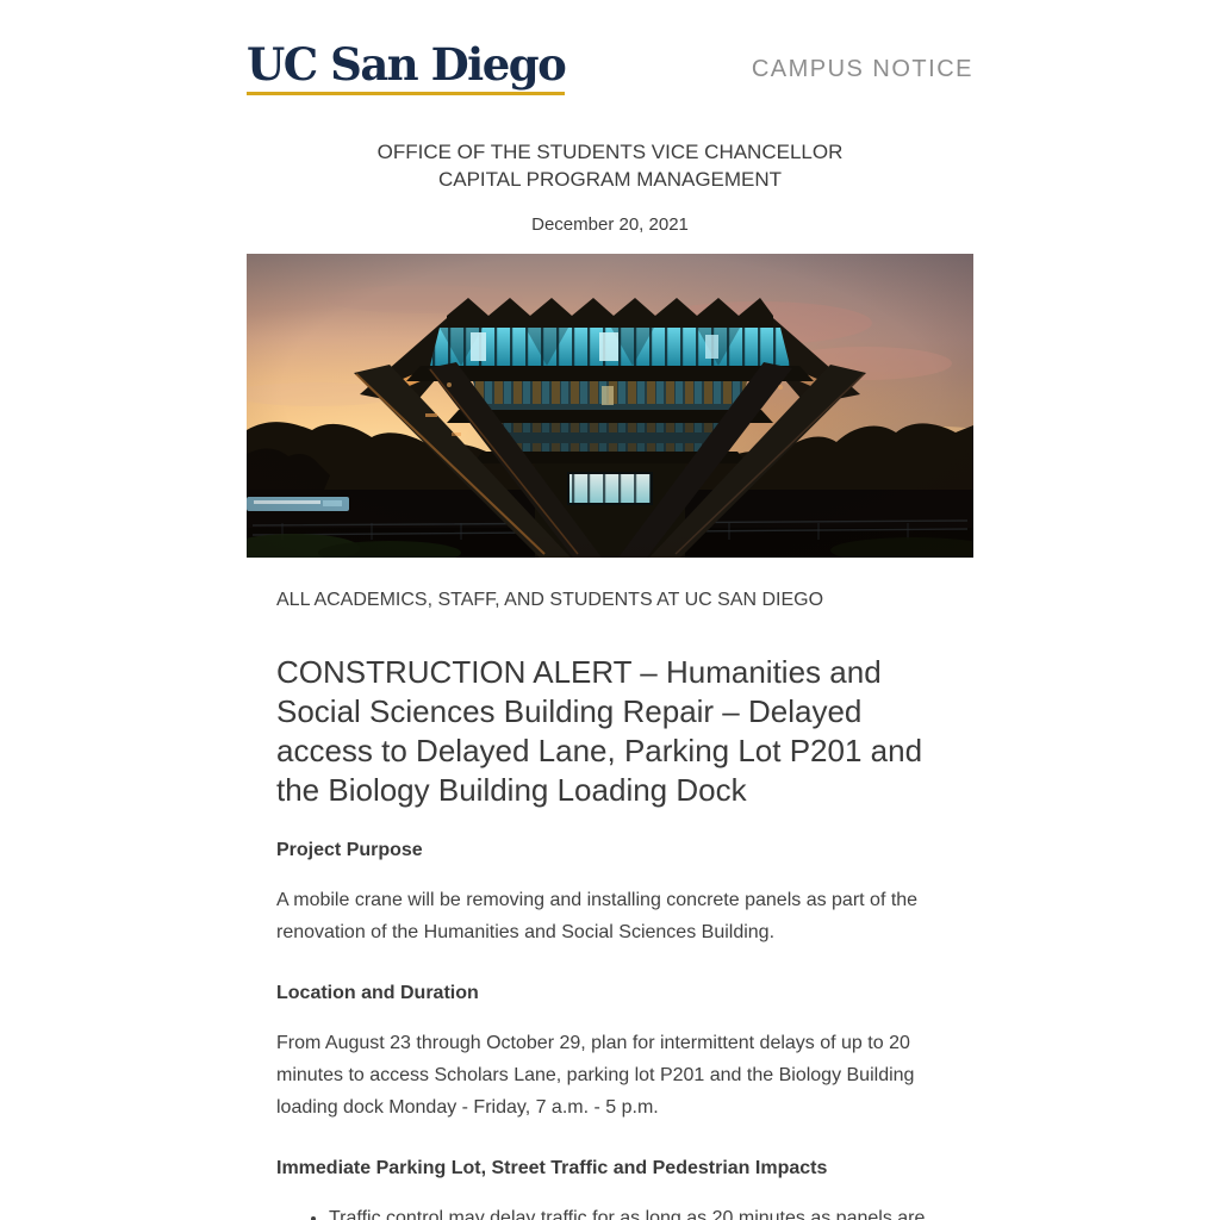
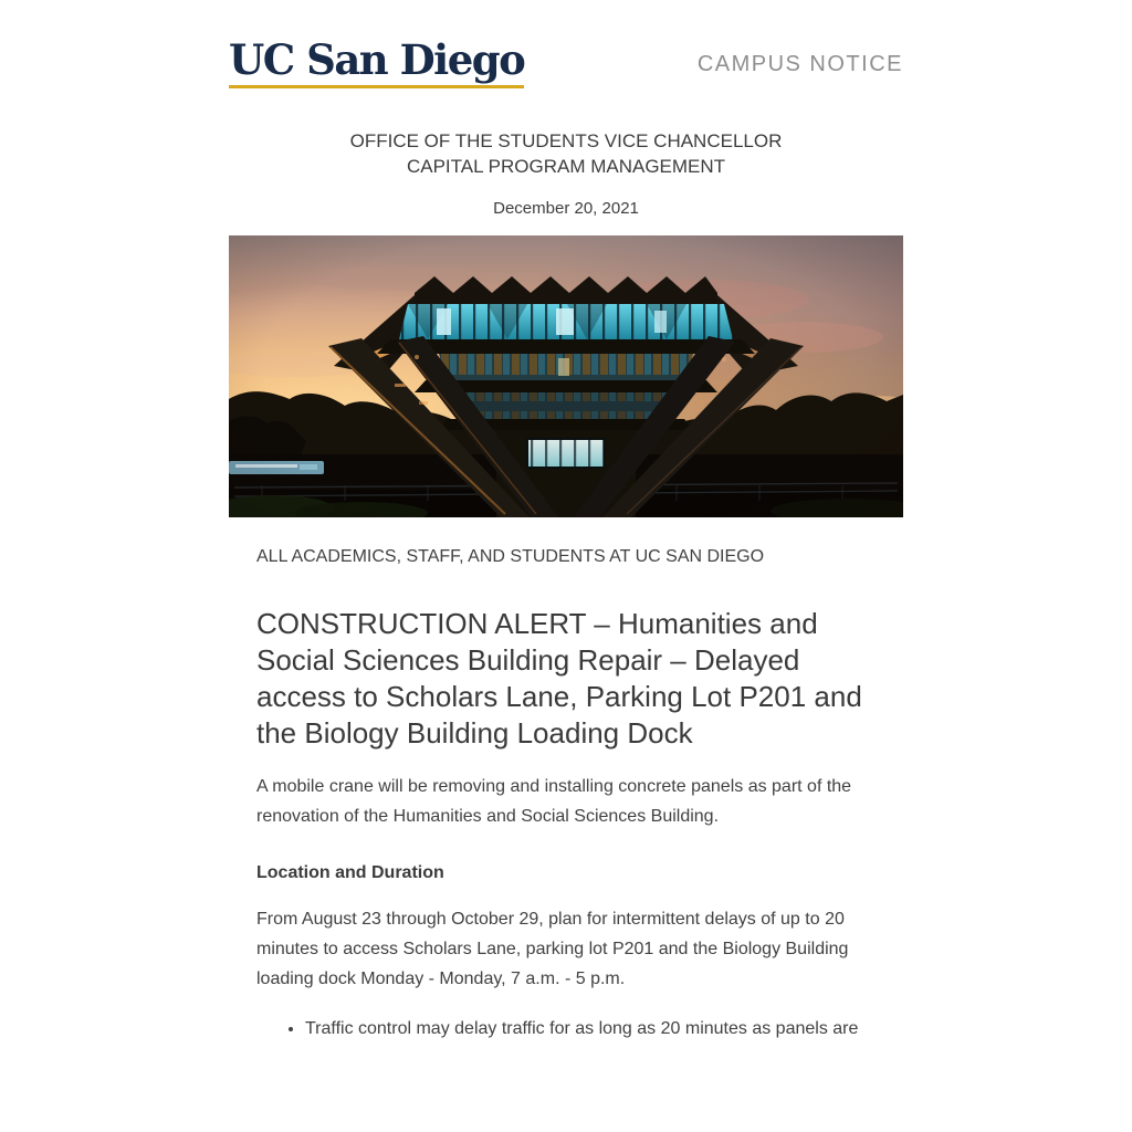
  UC San Diego
  CAMPUS NOTICE
  OFFICE OF THE STUDENTS VICE CHANCELLOR
  CAPITAL PROGRAM MANAGEMENT
  December 20, 2021
  ALL ACADEMICS, STAFF, AND STUDENTS AT UC SAN DIEGO
- CONSTRUCTION ALERT – Humanities and Social Sciences Building Repair – Delayed access to Delayed Lane, Parking Lot P201 and the Biology Building Loading Dock
+ CONSTRUCTION ALERT – Humanities and Social Sciences Building Repair – Delayed access to Scholars Lane, Parking Lot P201 and the Biology Building Loading Dock
- Project Purpose
  A mobile crane will be removing and installing concrete panels as part of the renovation of the Humanities and Social Sciences Building.
  Location and Duration
- From August 23 through October 29, plan for intermittent delays of up to 20 minutes to access Scholars Lane, parking lot P201 and the Biology Building loading dock Monday - Friday, 7 a.m. - 5 p.m.
+ From August 23 through October 29, plan for intermittent delays of up to 20 minutes to access Scholars Lane, parking lot P201 and the Biology Building loading dock Monday - Monday, 7 a.m. - 5 p.m.
- Immediate Parking Lot, Street Traffic and Pedestrian Impacts
  Traffic control may delay traffic for as long as 20 minutes as panels are
